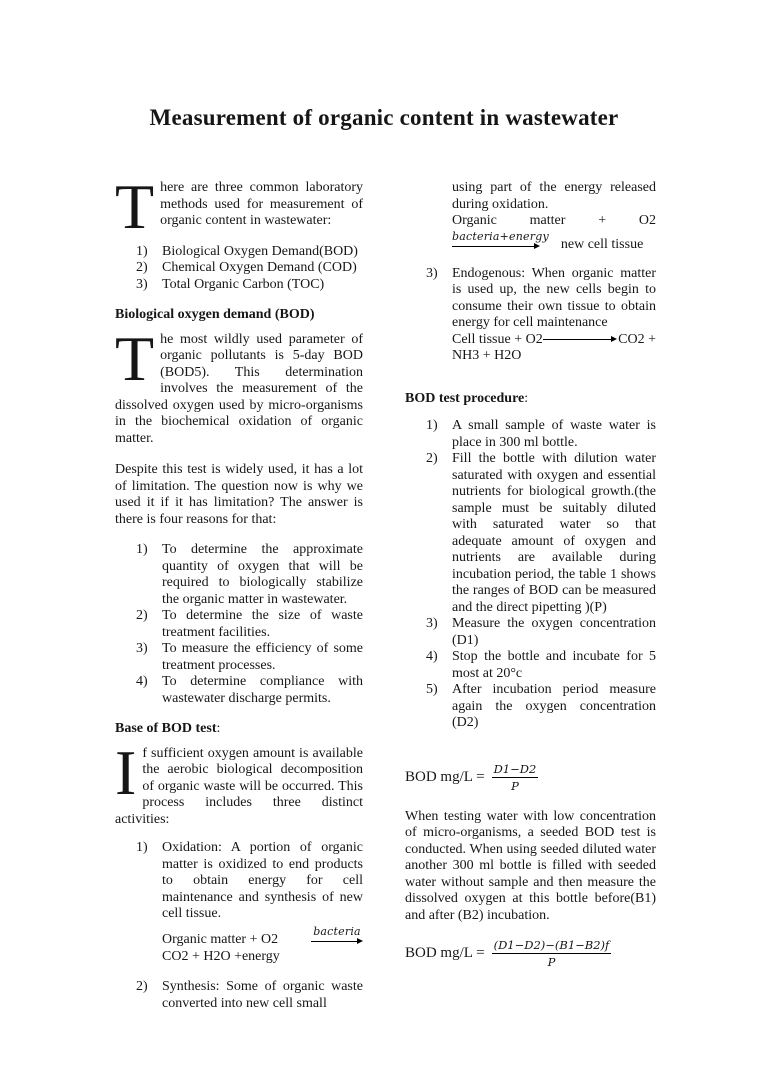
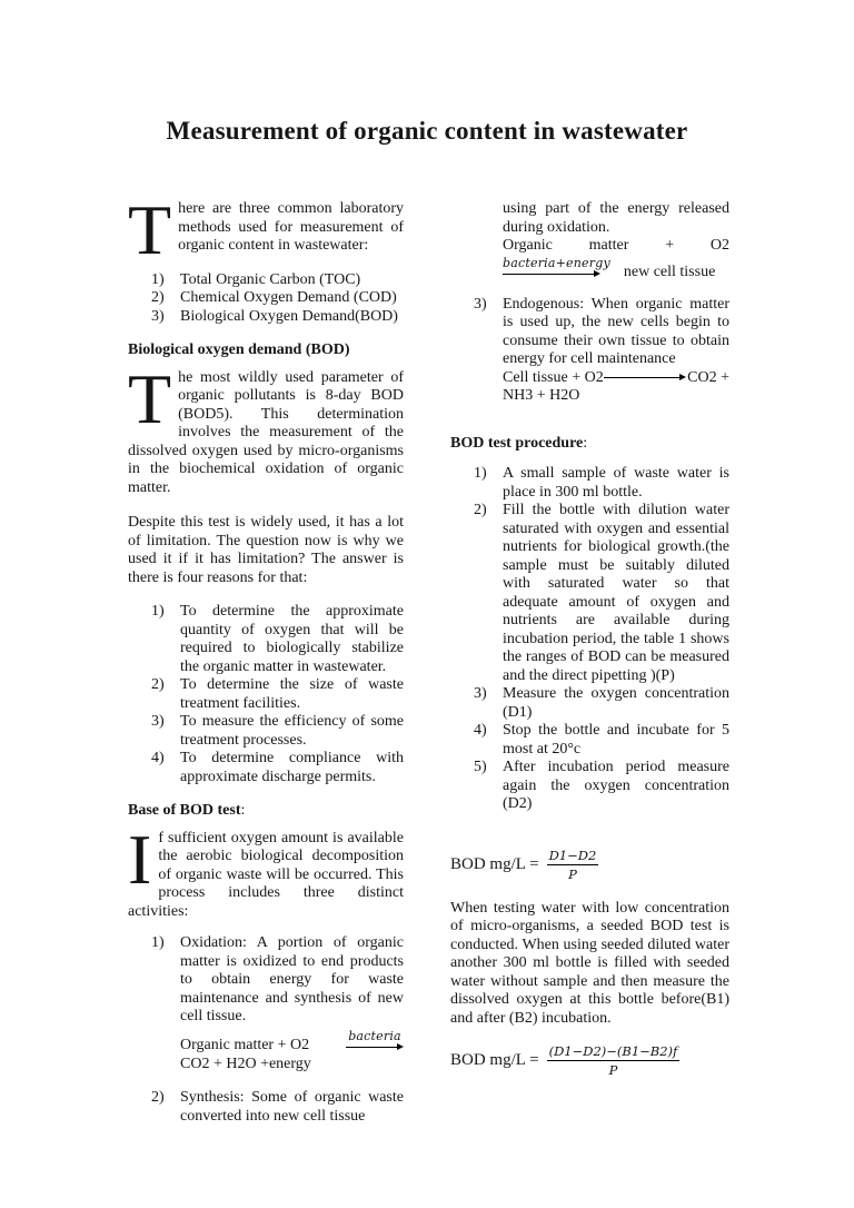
  Measurement of organic content in wastewater
  T
  here are three common laboratory methods used for measurement of organic content in wastewater:
  1)
- Biological Oxygen Demand(BOD)
+ Total Organic Carbon (TOC)
  2)
  Chemical Oxygen Demand (COD)
  3)
- Total Organic Carbon (TOC)
+ Biological Oxygen Demand(BOD)
  Biological oxygen demand (BOD)
  T
- he most wildly used parameter of organic pollutants is 5-day BOD (BOD5). This determination involves the measurement of the dissolved oxygen used by micro-organisms in the biochemical oxidation of organic matter.
+ he most wildly used parameter of organic pollutants is 8-day BOD (BOD5). This determination involves the measurement of the dissolved oxygen used by micro-organisms in the biochemical oxidation of organic matter.
  Despite this test is widely used, it has a lot of limitation. The question now is why we used it if it has limitation? The answer is there is four reasons for that:
  1)
  To determine the approximate quantity of oxygen that will be required to biologically stabilize the organic matter in wastewater.
  2)
  To determine the size of waste treatment facilities.
  3)
  To measure the efficiency of some treatment processes.
  4)
- To determine compliance with wastewater discharge permits.
+ To determine compliance with approximate discharge permits.
  Base of BOD test:
  I
  f sufficient oxygen amount is available the aerobic biological decomposition of organic waste will be occurred. This process includes three distinct activities:
  1)
- Oxidation: A portion of organic matter is oxidized to end products to obtain energy for cell maintenance and synthesis of new cell tissue.
+ Oxidation: A portion of organic matter is oxidized to end products to obtain energy for waste maintenance and synthesis of new cell tissue.
  Organic matter + O2
  bacteria
  CO2 + H2O +energy
  2)
- Synthesis: Some of organic waste converted into new cell small
+ Synthesis: Some of organic waste converted into new cell tissue
  using part of the energy released during oxidation.
  Organic matter + O2
  bacteria+energy
  new cell tissue
  3)
  Endogenous: When organic matter is used up, the new cells begin to consume their own tissue to obtain energy for cell maintenance
  Cell tissue + O2
  CO2 +
  NH3 + H2O
  BOD test procedure:
  1)
  A small sample of waste water is place in 300 ml bottle.
  2)
  Fill the bottle with dilution water saturated with oxygen and essential nutrients for biological growth.(the sample must be suitably diluted with saturated water so that adequate amount of oxygen and nutrients are available during incubation period, the table 1 shows the ranges of BOD can be measured and the direct pipetting )(P)
  3)
  Measure the oxygen concentration (D1)
  4)
  Stop the bottle and incubate for 5 most at 20°c
  5)
  After incubation period measure again the oxygen concentration (D2)
  BOD mg/L =
  D1−D2
  P
  When testing water with low concentration of micro-organisms, a seeded BOD test is conducted. When using seeded diluted water another 300 ml bottle is filled with seeded water without sample and then measure the dissolved oxygen at this bottle before(B1) and after (B2) incubation.
  BOD mg/L =
  (D1−D2)−(B1−B2)f
  P
